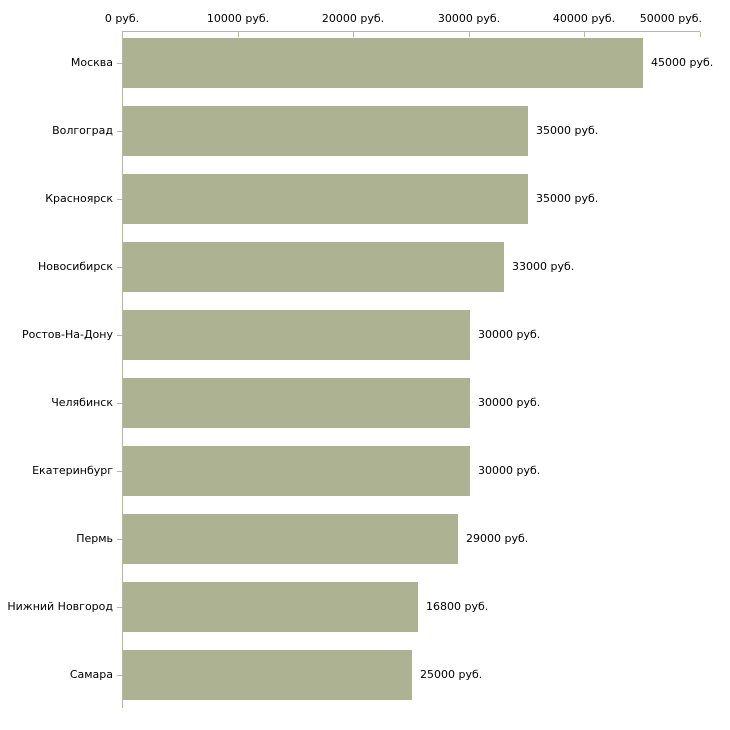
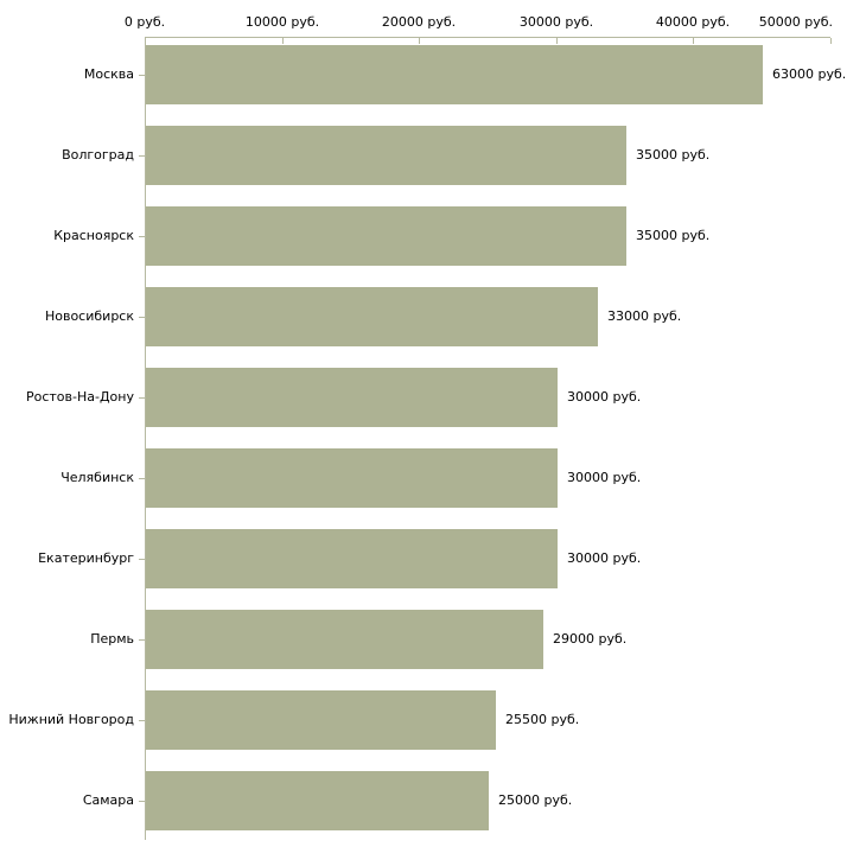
  0 руб.
  10000 руб.
  20000 руб.
  30000 руб.
  40000 руб.
  50000 руб.
  Москва
- 45000 руб.
+ 63000 руб.
  Волгоград
  35000 руб.
  Красноярск
  35000 руб.
  Новосибирск
  33000 руб.
  Ростов-На-Дону
  30000 руб.
  Челябинск
  30000 руб.
  Екатеринбург
  30000 руб.
  Пермь
  29000 руб.
  Нижний Новгород
- 16800 руб.
+ 25500 руб.
  Самара
  25000 руб.
